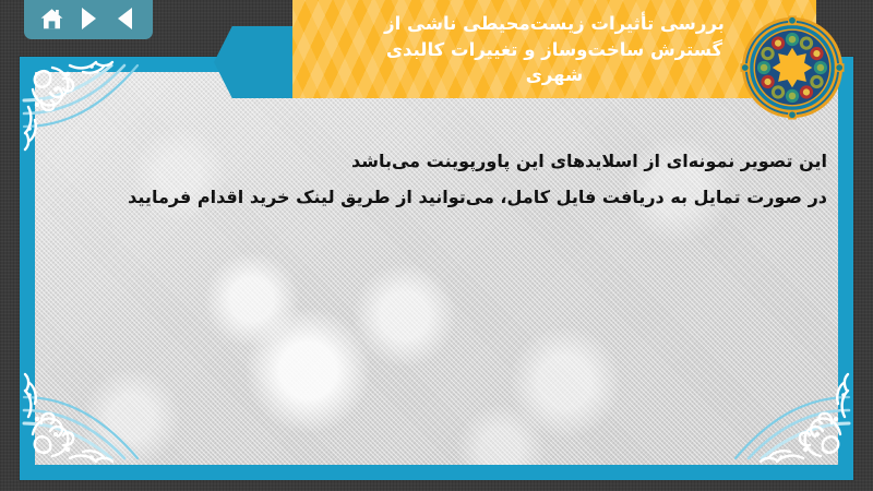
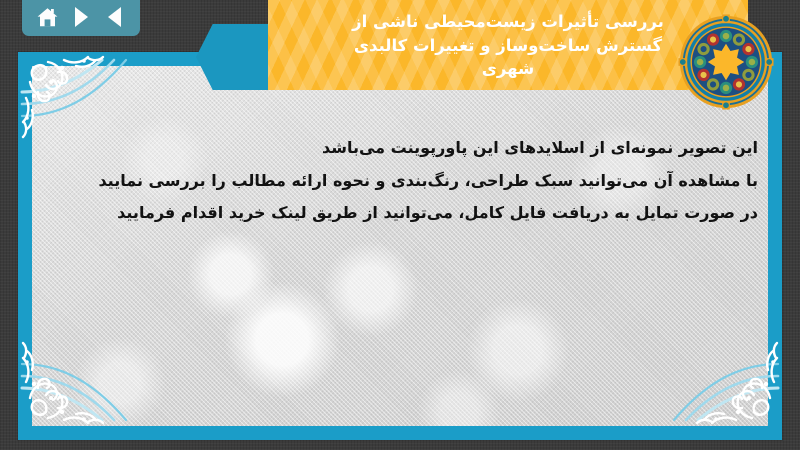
  بررسی تأثیرات زیست‌محیطی ناشی از
  گسترش ساخت‌وساز و تغییرات کالبدی
  شهری
  این تصویر نمونه‌ای از اسلایدهای این پاورپوینت می‌باشد
+ با مشاهده آن می‌توانید سبک طراحی، رنگبندی و نحوه ارائه مطالب را بررسی نمایید
  در صورت تمایل به دریافت فایل کامل، می‌توانید از طریق لینک خرید اقدام فرمایید
